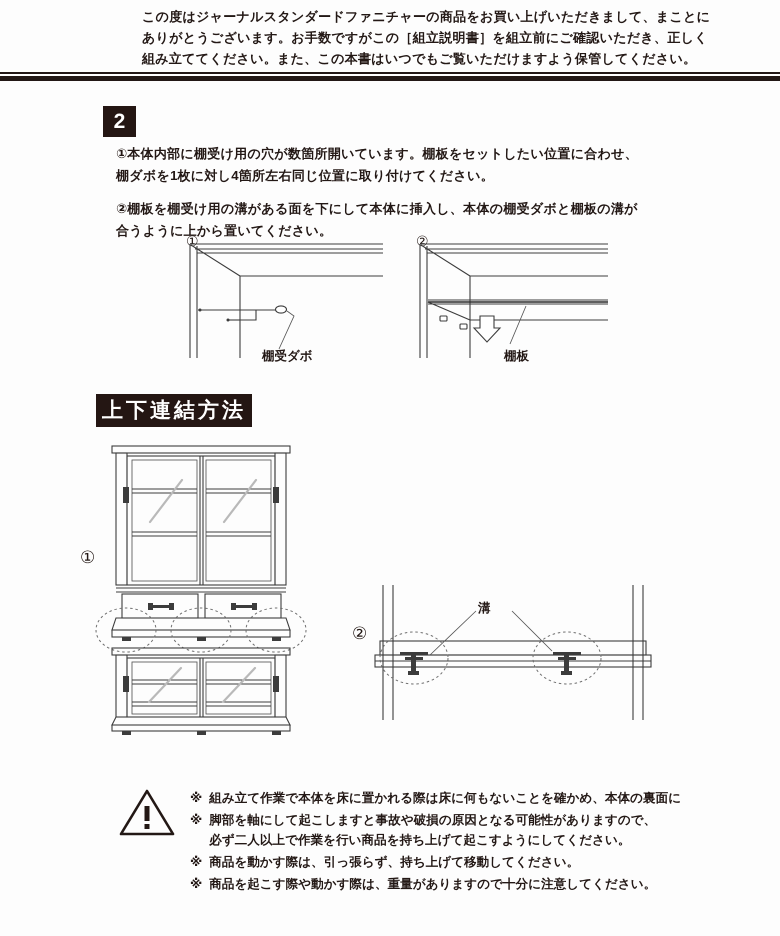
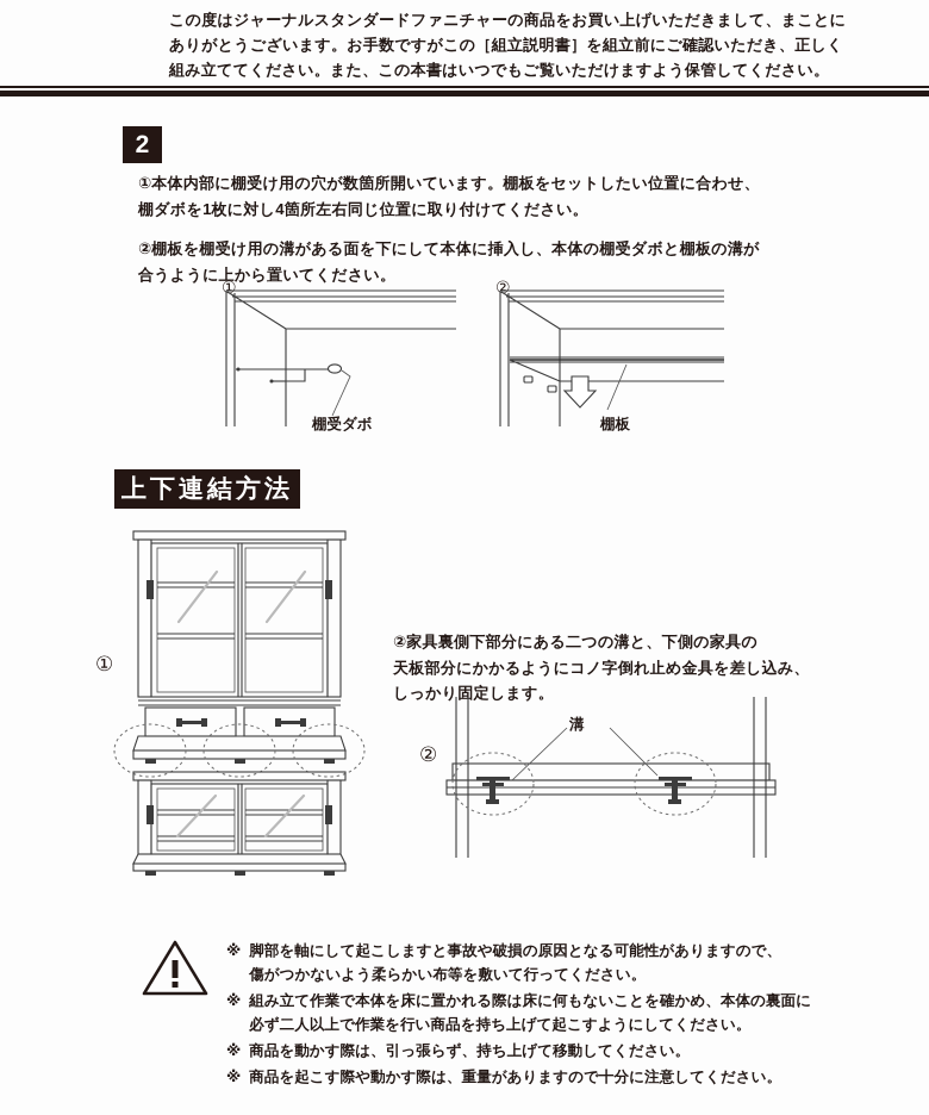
  この度はジャーナルスタンダードファニチャーの商品をお買い上げいただきまして、まことに
  ありがとうございます。お手数ですがこの［組立説明書］を組立前にご確認いただき、正しく
  組み立ててください。また、この本書はいつでもご覧いただけますよう保管してください。
  2
  ①本体内部に棚受け用の穴が数箇所開いています。棚板をセットしたい位置に合わせ、
  棚ダボを1枚に対し4箇所左右同じ位置に取り付けてください。
  ②棚板を棚受け用の溝がある面を下にして本体に挿入し、本体の棚受ダボと棚板の溝が
  合うように上から置いてください。
  ①
  ②
  棚受ダボ
  棚板
  上下連結方法
+ ②家具裏側下部分にある二つの溝と、下側の家具の
+ 天板部分にかかるようにコノ字倒れ止め金具を差し込み、
+ しっかり固定します。
  ①
  ②
  溝
  ※
- 組み立て作業で本体を床に置かれる際は床に何もないことを確かめ、本体の裏面に
+ 脚部を軸にして起こしますと事故や破損の原因となる可能性がありますので、
+ 傷がつかないよう柔らかい布等を敷いて行ってください。
  ※
- 脚部を軸にして起こしますと事故や破損の原因となる可能性がありますので、
+ 組み立て作業で本体を床に置かれる際は床に何もないことを確かめ、本体の裏面に
  必ず二人以上で作業を行い商品を持ち上げて起こすようにしてください。
  ※
  商品を動かす際は、引っ張らず、持ち上げて移動してください。
  ※
  商品を起こす際や動かす際は、重量がありますので十分に注意してください。
